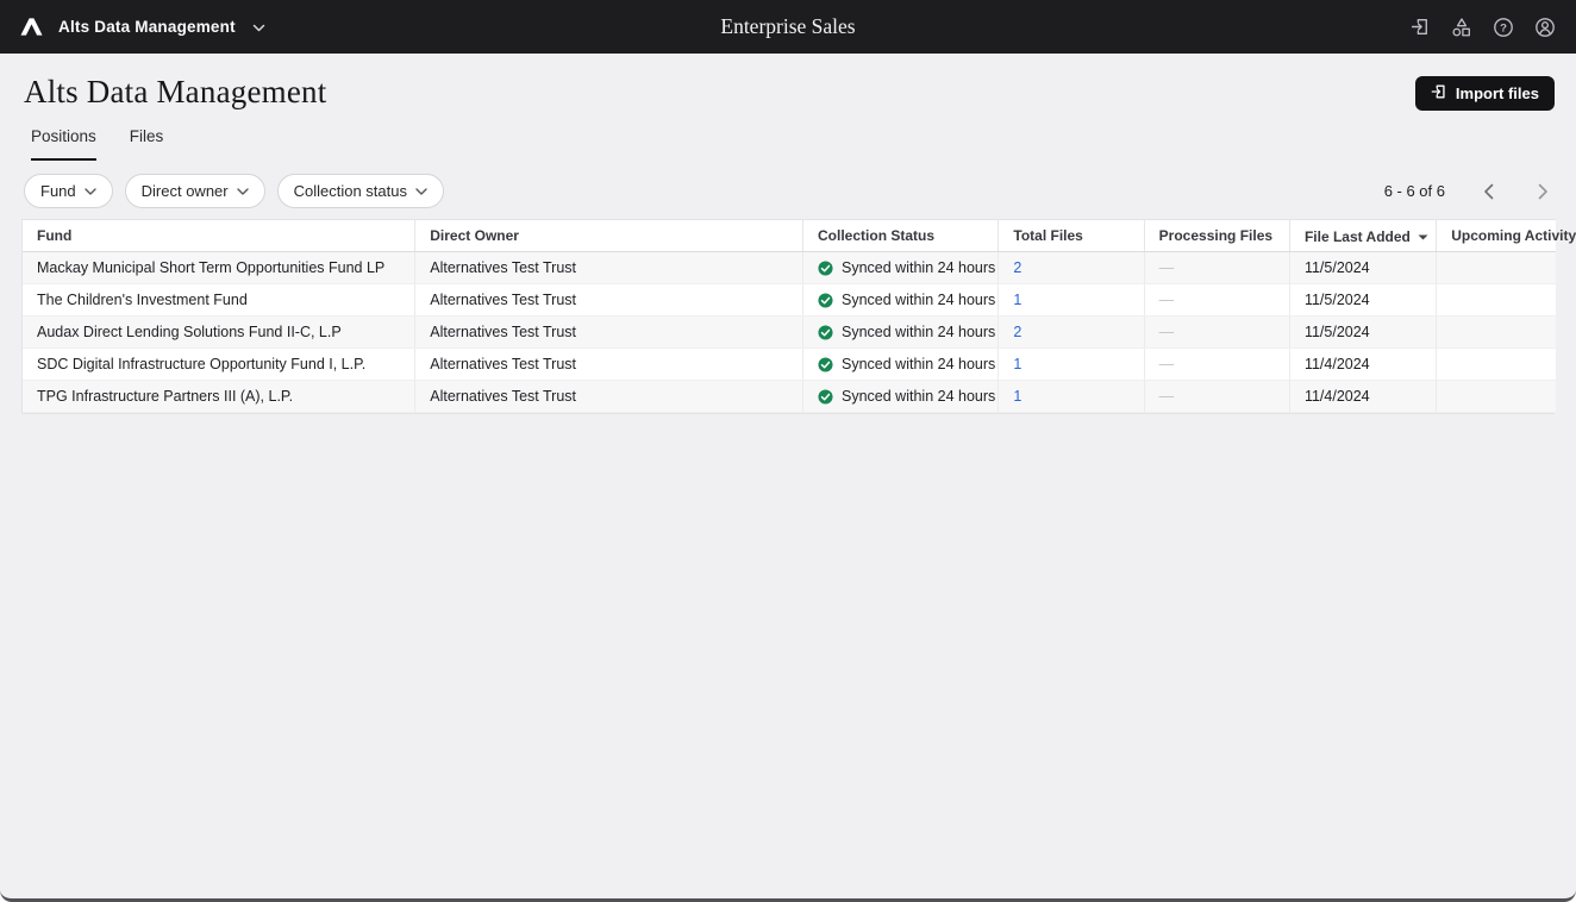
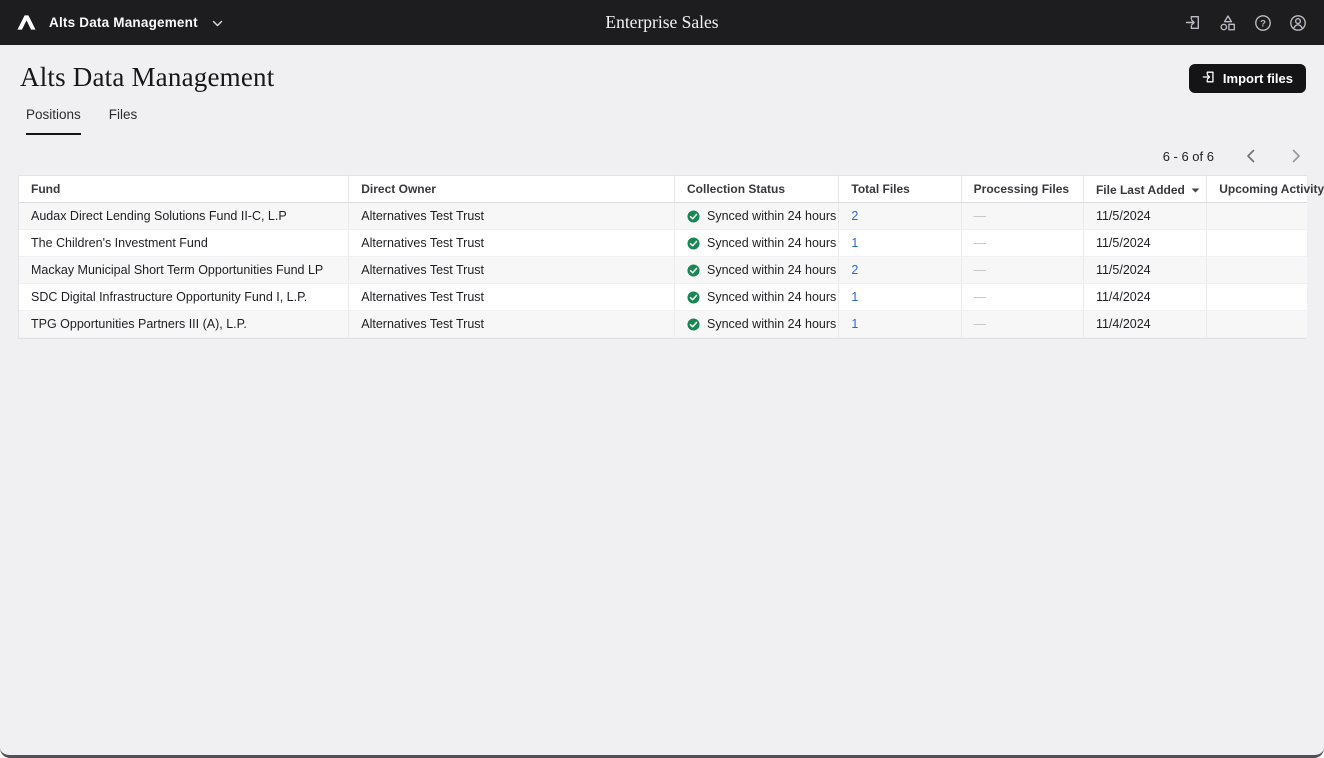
  Alts Data Management
  Enterprise Sales
  ?
  Alts Data Management
  Import files
  Positions
  Files
- Fund
- Direct owner
- Collection status
  6 - 6 of 6
  Fund	Direct Owner	Collection Status	Total Files	Processing Files	File Last Added	Upcoming Activity
- Mackay Municipal Short Term Opportunities Fund LP	Alternatives Test Trust	Synced within 24 hours	2	—	11/5/2024
+ Audax Direct Lending Solutions Fund II-C, L.P	Alternatives Test Trust	Synced within 24 hours	2	—	11/5/2024
  The Children's Investment Fund	Alternatives Test Trust	Synced within 24 hours	1	—	11/5/2024
- Audax Direct Lending Solutions Fund II-C, L.P	Alternatives Test Trust	Synced within 24 hours	2	—	11/5/2024
+ Mackay Municipal Short Term Opportunities Fund LP	Alternatives Test Trust	Synced within 24 hours	2	—	11/5/2024
  SDC Digital Infrastructure Opportunity Fund I, L.P.	Alternatives Test Trust	Synced within 24 hours	1	—	11/4/2024
- TPG Infrastructure Partners III (A), L.P.	Alternatives Test Trust	Synced within 24 hours	1	—	11/4/2024
+ TPG Opportunities Partners III (A), L.P.	Alternatives Test Trust	Synced within 24 hours	1	—	11/4/2024
